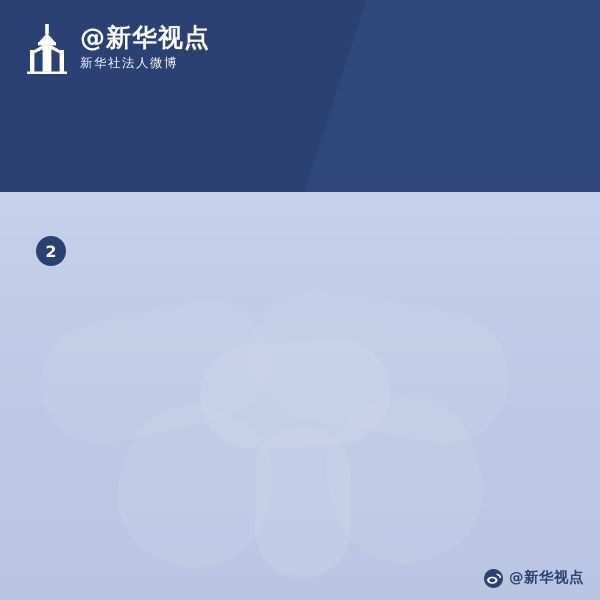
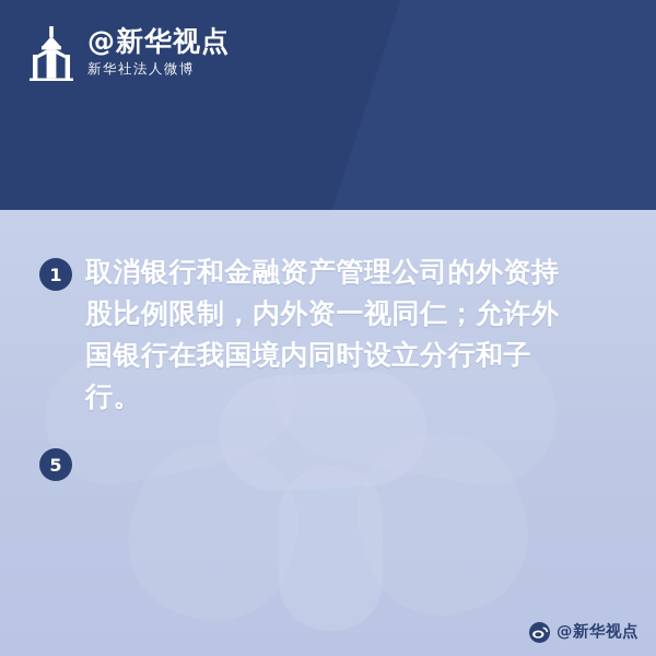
  @新华视点
  新华社法人微博
+ 1
+ 取消银行和金融资产管理公司的外资持股比例限制，内外资一视同仁；允许外国银行在我国境内同时设立分行和子行。
- 2
+ 5
  @新华视点
